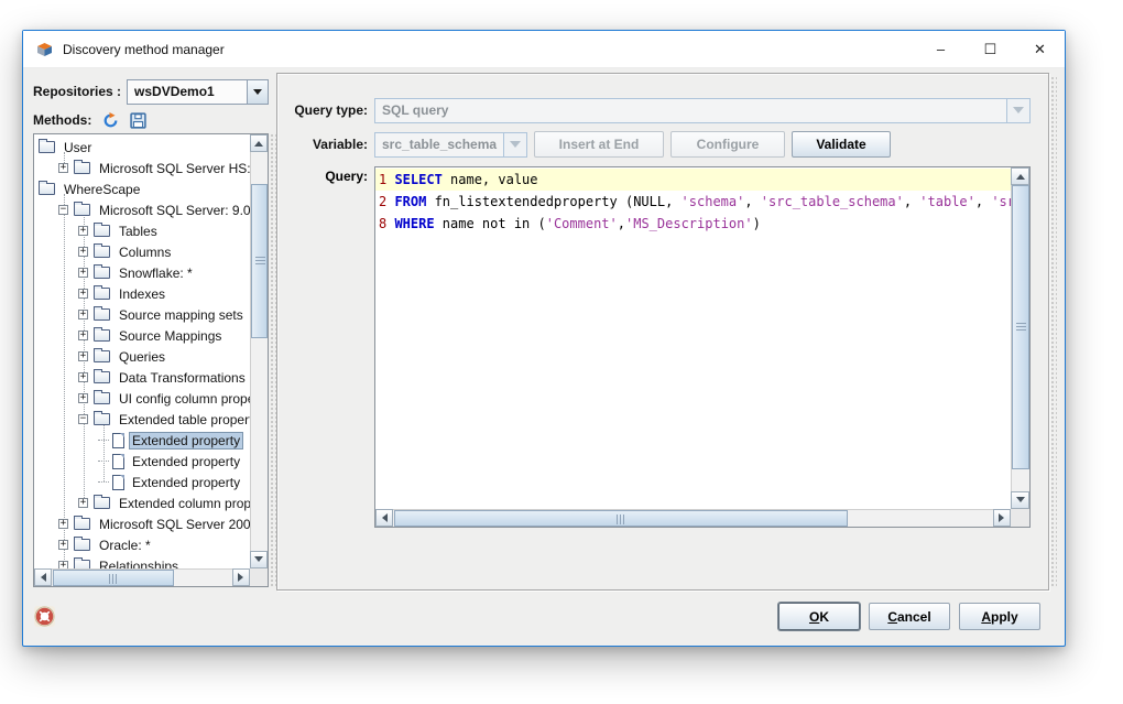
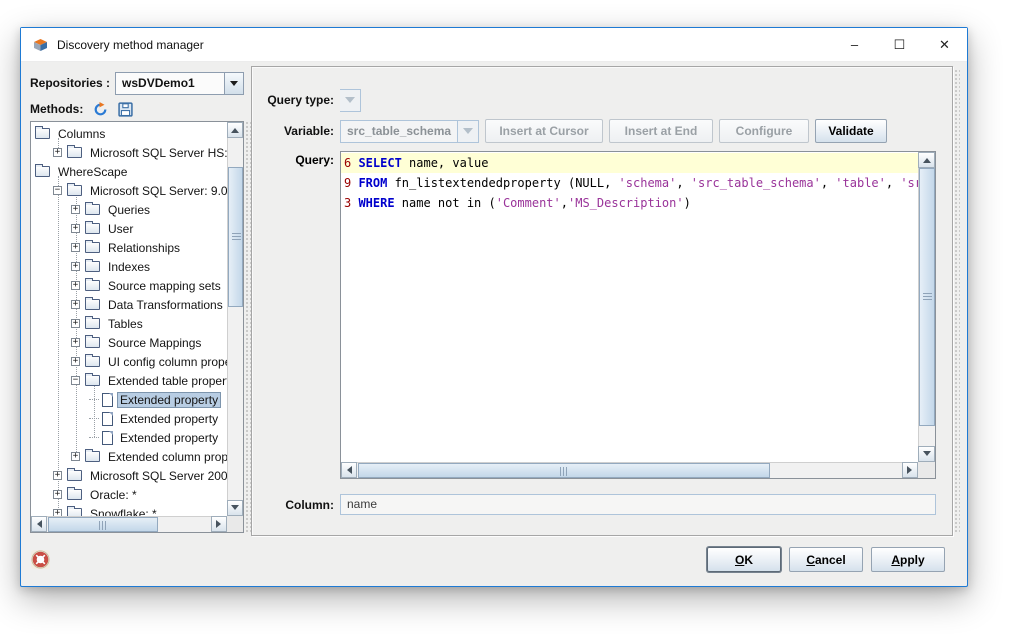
  Discovery method manager
  –
  ☐
  ✕
  Repositories :
  wsDVDemo1
  Methods:
- User
+ Columns
  +
  Microsoft SQL Server HS:
  WhereScape
  −
  Microsoft SQL Server: 9.0
  +
- Tables
+ Queries
  +
- Columns
+ User
  +
- Snowflake: *
+ Relationships
  +
  Indexes
  +
  Source mapping sets
  +
- Source Mappings
+ Data Transformations
  +
- Queries
+ Tables
  +
- Data Transformations
+ Source Mappings
  +
  UI config column prop
  −
  Extended table proper
  Extended property
  Extended property
  Extended property
  +
  Extended column prop
  +
  Microsoft SQL Server 200
  +
  Oracle: *
  +
- Relationships
+ Snowflake: *
  Query type:
- SQL query
  Variable:
  src_table_schema
+ Insert at Cursor
  Insert at End
  Configure
  Validate
  Query:
- 1 SELECT name, value
+ 6 SELECT name, value
- 2 FROM fn_listextendedproperty (NULL, 'schema', 'src_table_schema', 'table', 's
+ 9 FROM fn_listextendedproperty (NULL, 'schema', 'src_table_schema', 'table', 's
- 8 WHERE name not in ('Comment','MS_Description')
+ 3 WHERE name not in ('Comment','MS_Description')
+ Column:
+ name
  O
  K
  C
  ancel
  A
  pply
